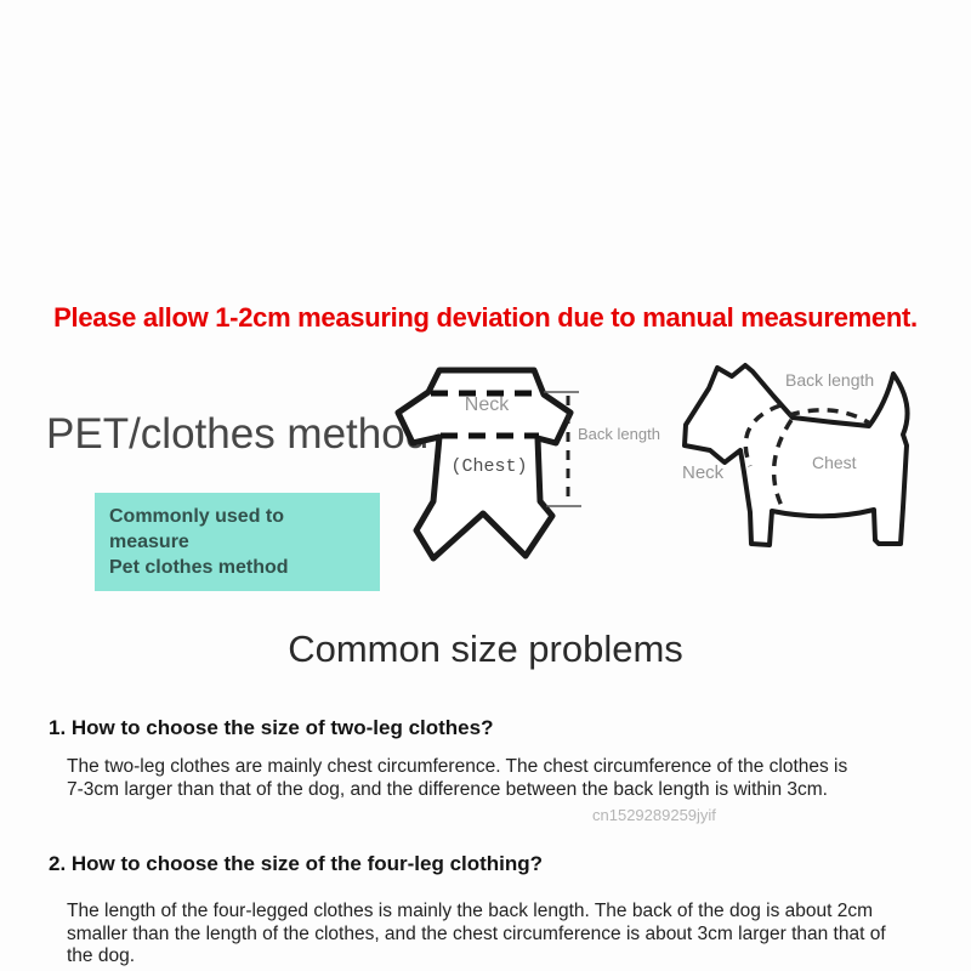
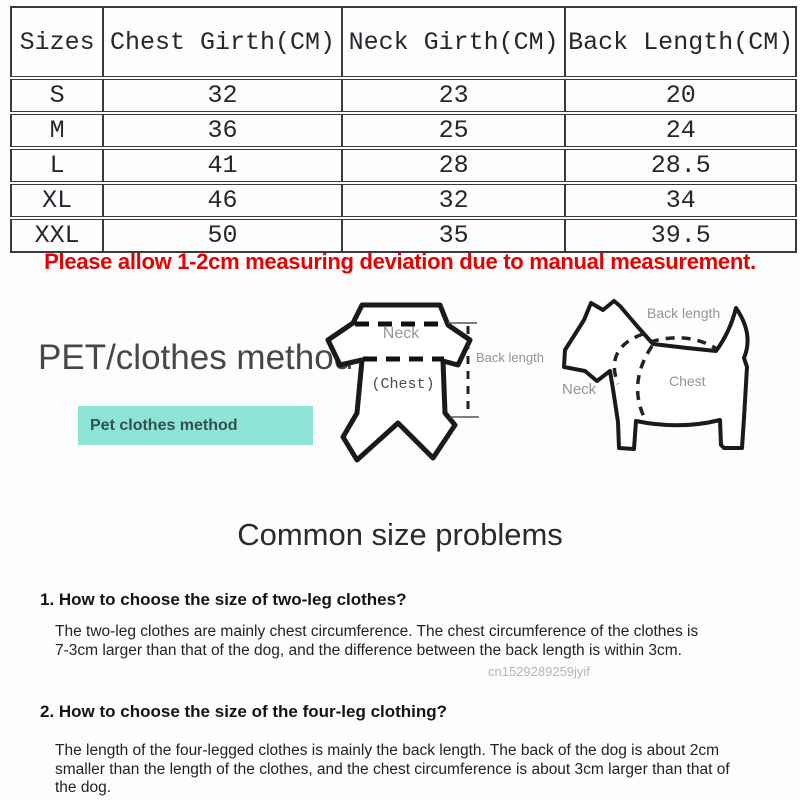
+ Sizes	Chest Girth(CM)	Neck Girth(CM)	Back Length(CM)
+ S	32	23	20
+ M	36	25	24
+ L	41	28	28.5
+ XL	46	32	34
+ XXL	50	35	39.5
  Please allow 1-2cm measuring deviation due to manual measurement.
  PET/clothes metho
- Commonly used to measure
  Pet clothes method
  Neck
  (Chest)
  Back length
  Back length
  Neck
  Chest
  Common size problems
  1. How to choose the size of two-leg clothes?
  The two-leg clothes are mainly chest circumference. The chest circumference of the clothes is 7-3cm larger than that of the dog, and the difference between the back length is within 3cm.
  cn1529289259jyif
  2. How to choose the size of the four-leg clothing?
  The length of the four-legged clothes is mainly the back length. The back of the dog is about 2cm smaller than the length of the clothes, and the chest circumference is about 3cm larger than that of the dog.
